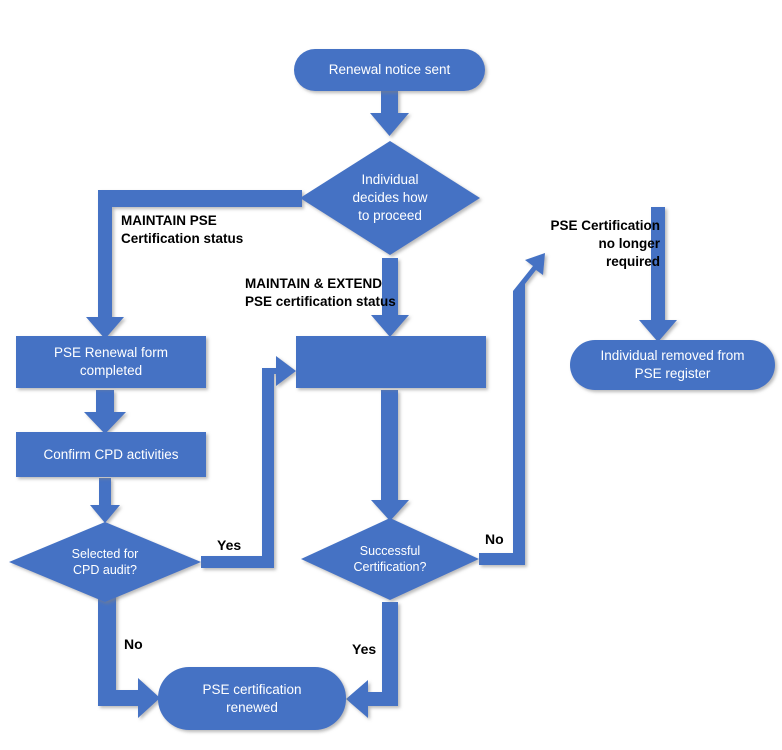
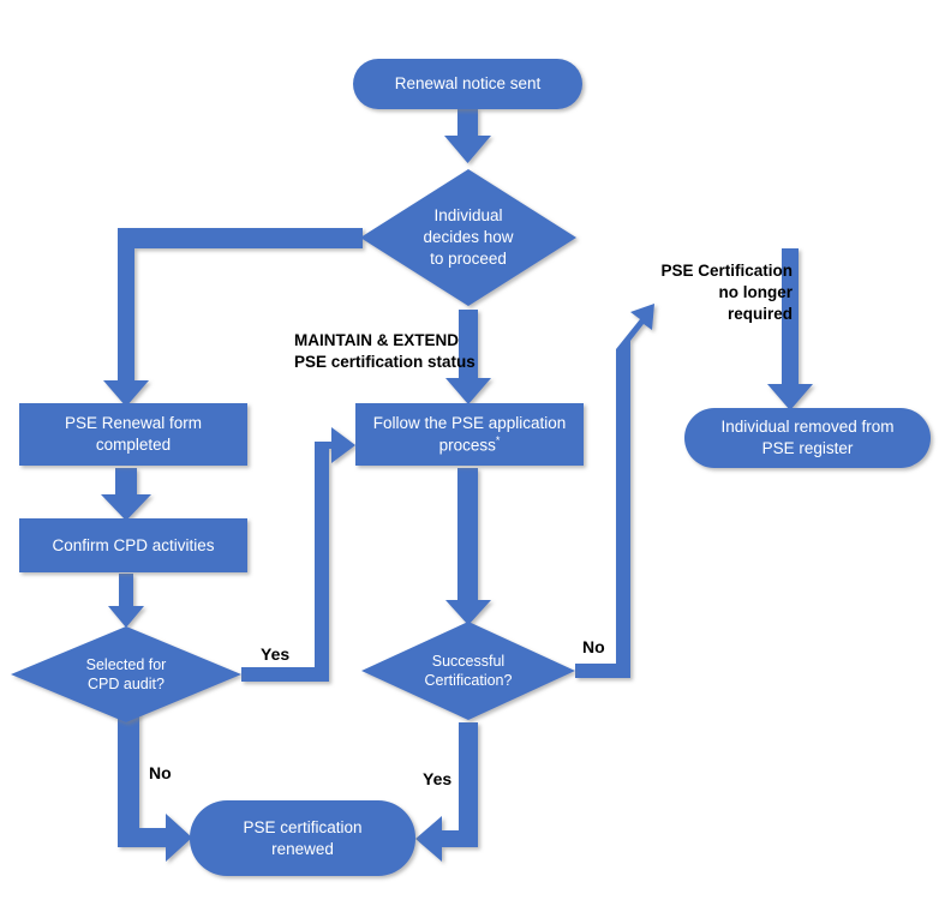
  Renewal notice sent
  Individual
  decides how
  to proceed
  PSE Renewal form
  completed
  Confirm CPD activities
  Selected for
  CPD audit?
+ Follow the PSE application
+ process*
  Successful
  Certification?
  PSE certification
  renewed
  Individual removed from
  PSE register
- MAINTAIN PSE
- Certification status
  MAINTAIN & EXTEND
  PSE certification status
  PSE Certification
  no longer
  required
  Yes
  No
  No
  Yes
